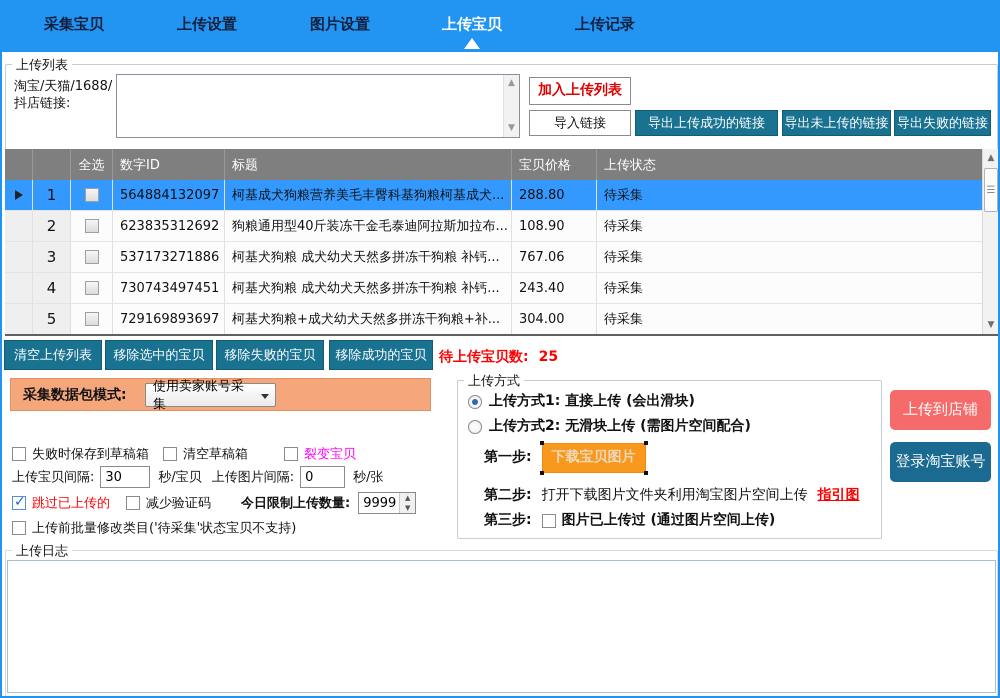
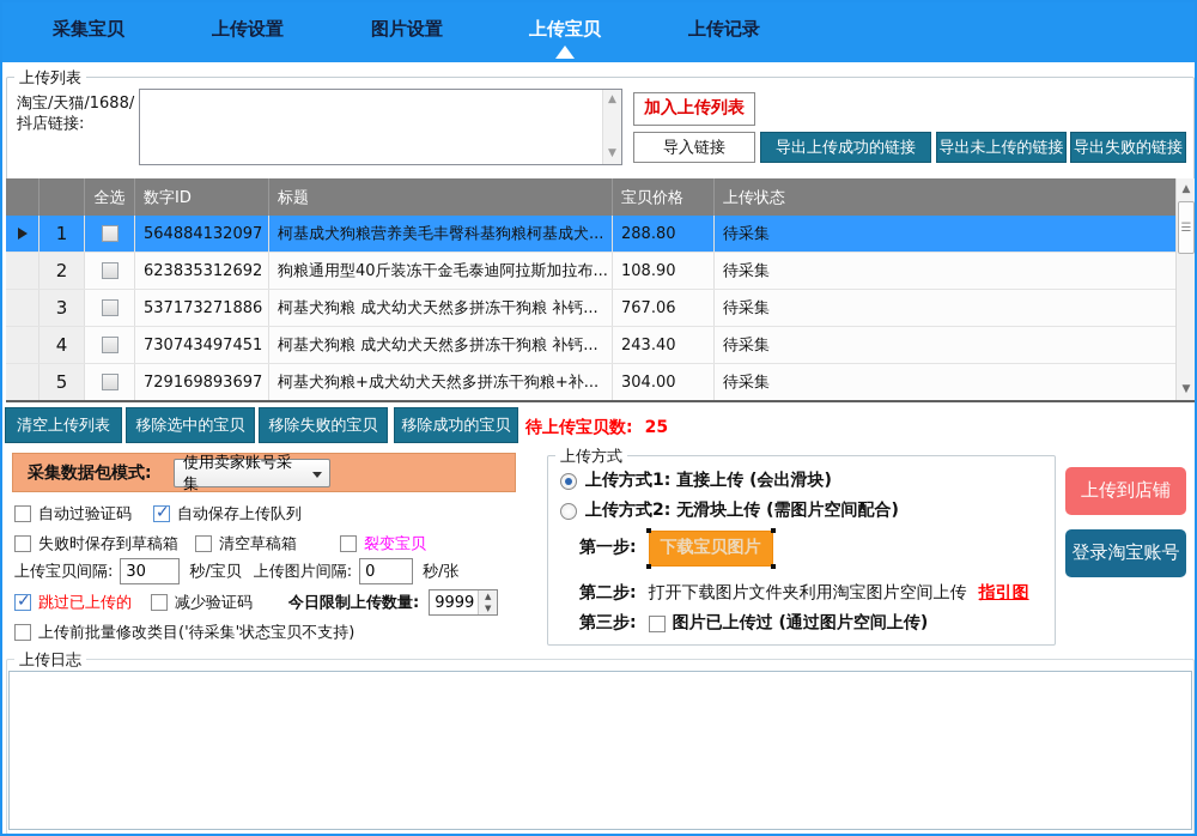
  采集宝贝
  上传设置
  图片设置
  上传宝贝
  上传记录
  上传列表
  淘宝/天猫/1688/
  抖店链接:
  ▲
  ▼
  加入上传列表
  导入链接
  导出上传成功的链接
  导出未上传的链接
  导出失败的链接
  全选
  数字ID
  标题
  宝贝价格
  上传状态
  1
  564884132097
  柯基成犬狗粮营养美毛丰臀科基狗粮柯基成犬...
  288.80
  待采集
  2
  623835312692
  狗粮通用型40斤装冻干金毛泰迪阿拉斯加拉布...
  108.90
  待采集
  3
  537173271886
  柯基犬狗粮 成犬幼犬天然多拼冻干狗粮 补钙...
  767.06
  待采集
  4
  730743497451
  柯基犬狗粮 成犬幼犬天然多拼冻干狗粮 补钙...
  243.40
  待采集
  5
  729169893697
  柯基犬狗粮+成犬幼犬天然多拼冻干狗粮+补...
  304.00
  待采集
  ▲
  ☰
  ▼
  清空上传列表
  移除选中的宝贝
  移除失败的宝贝
  移除成功的宝贝
  待上传宝贝数: 25
  采集数据包模式:
  使用卖家账号采集
+ 自动过验证码
+ 自动保存上传队列
  失败时保存到草稿箱
  清空草稿箱
  裂变宝贝
  上传宝贝间隔:
  30
  秒/宝贝
  上传图片间隔:
  0
  秒/张
  跳过已上传的
  减少验证码
  今日限制上传数量:
  9999
  ▲
  ▼
  上传前批量修改类目('待采集'状态宝贝不支持)
  上传方式
  上传方式1: 直接上传 (会出滑块)
  上传方式2: 无滑块上传 (需图片空间配合)
  第一步:
  下载宝贝图片
  第二步:
  打开下载图片文件夹利用淘宝图片空间上传
  指引图
  第三步:
  图片已上传过 (通过图片空间上传)
  上传到店铺
  登录淘宝账号
  上传日志
